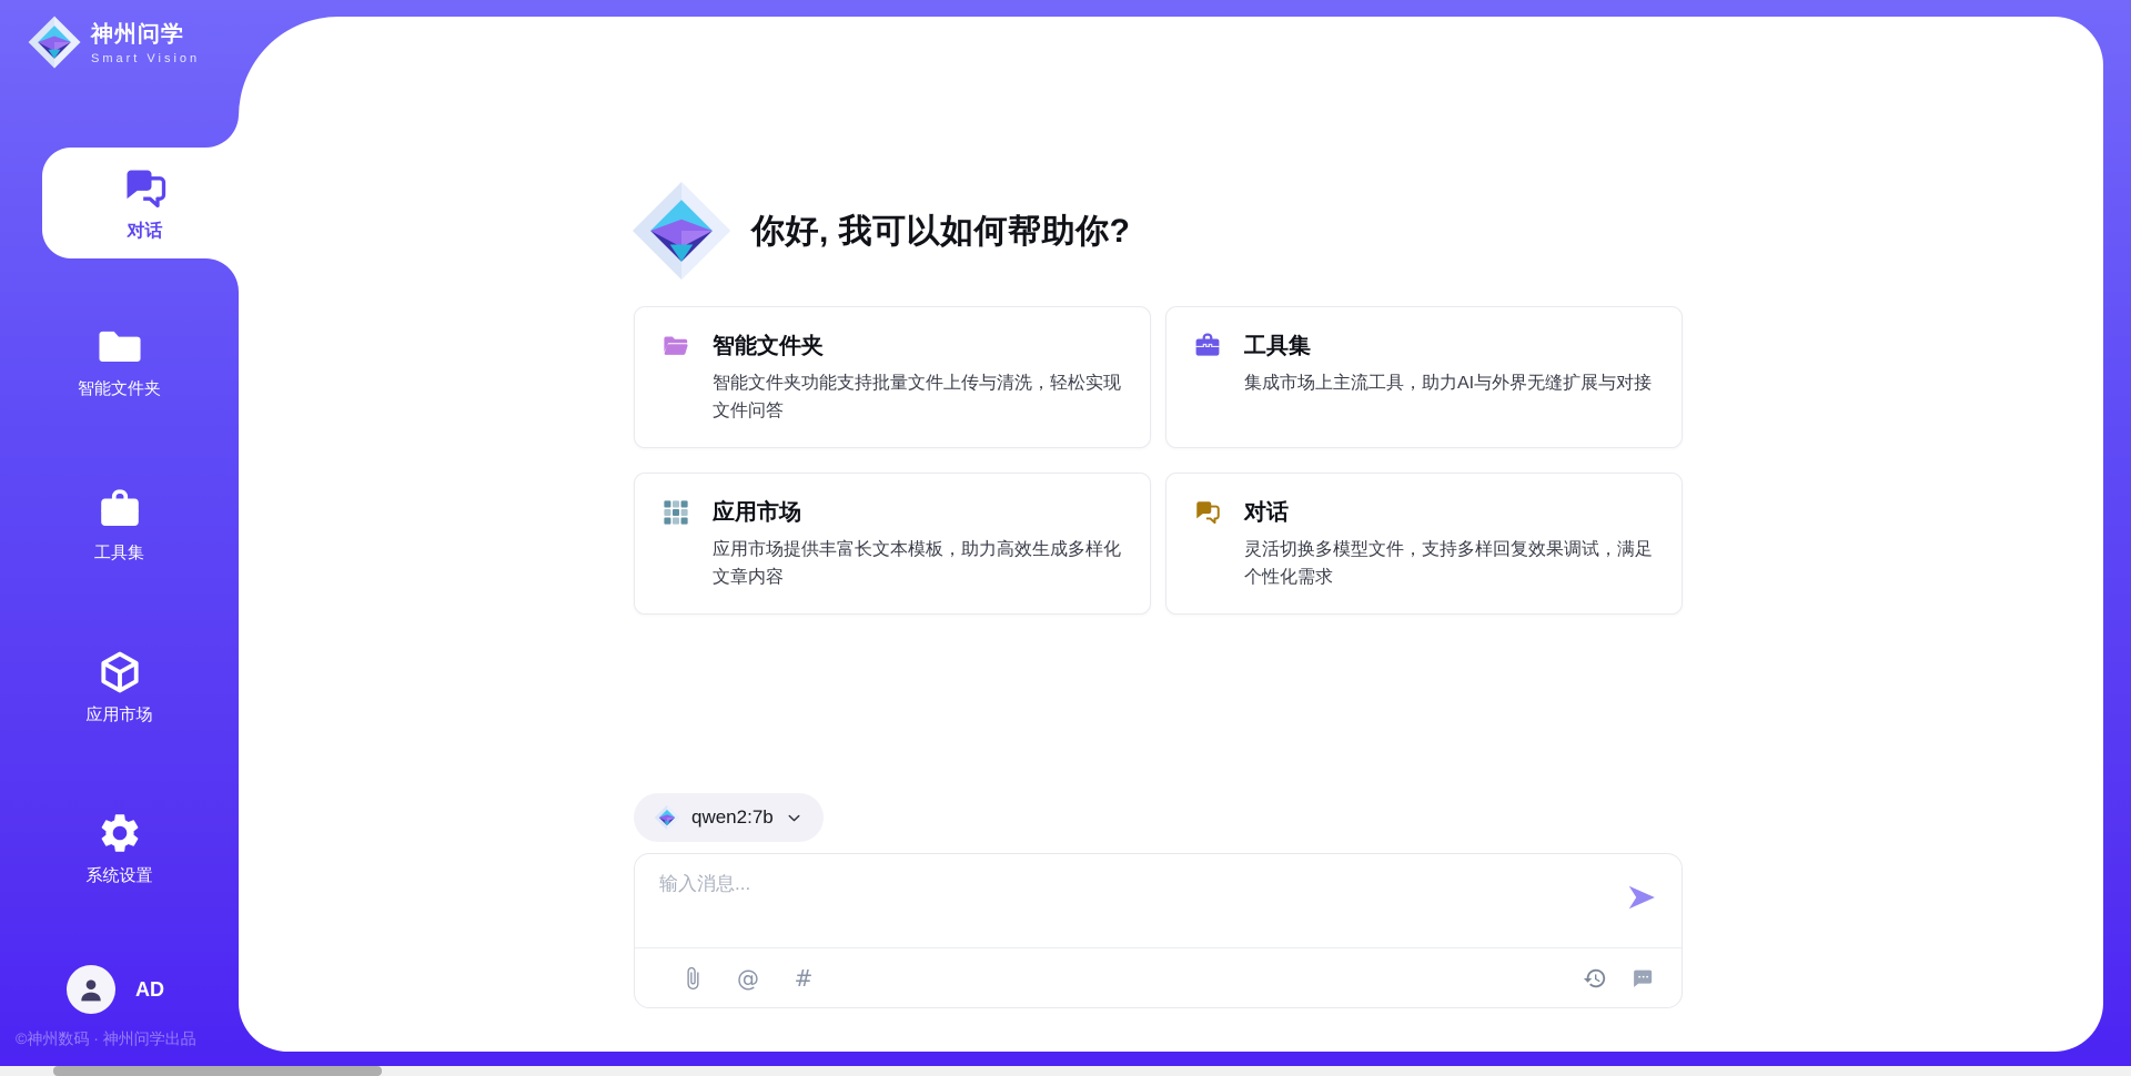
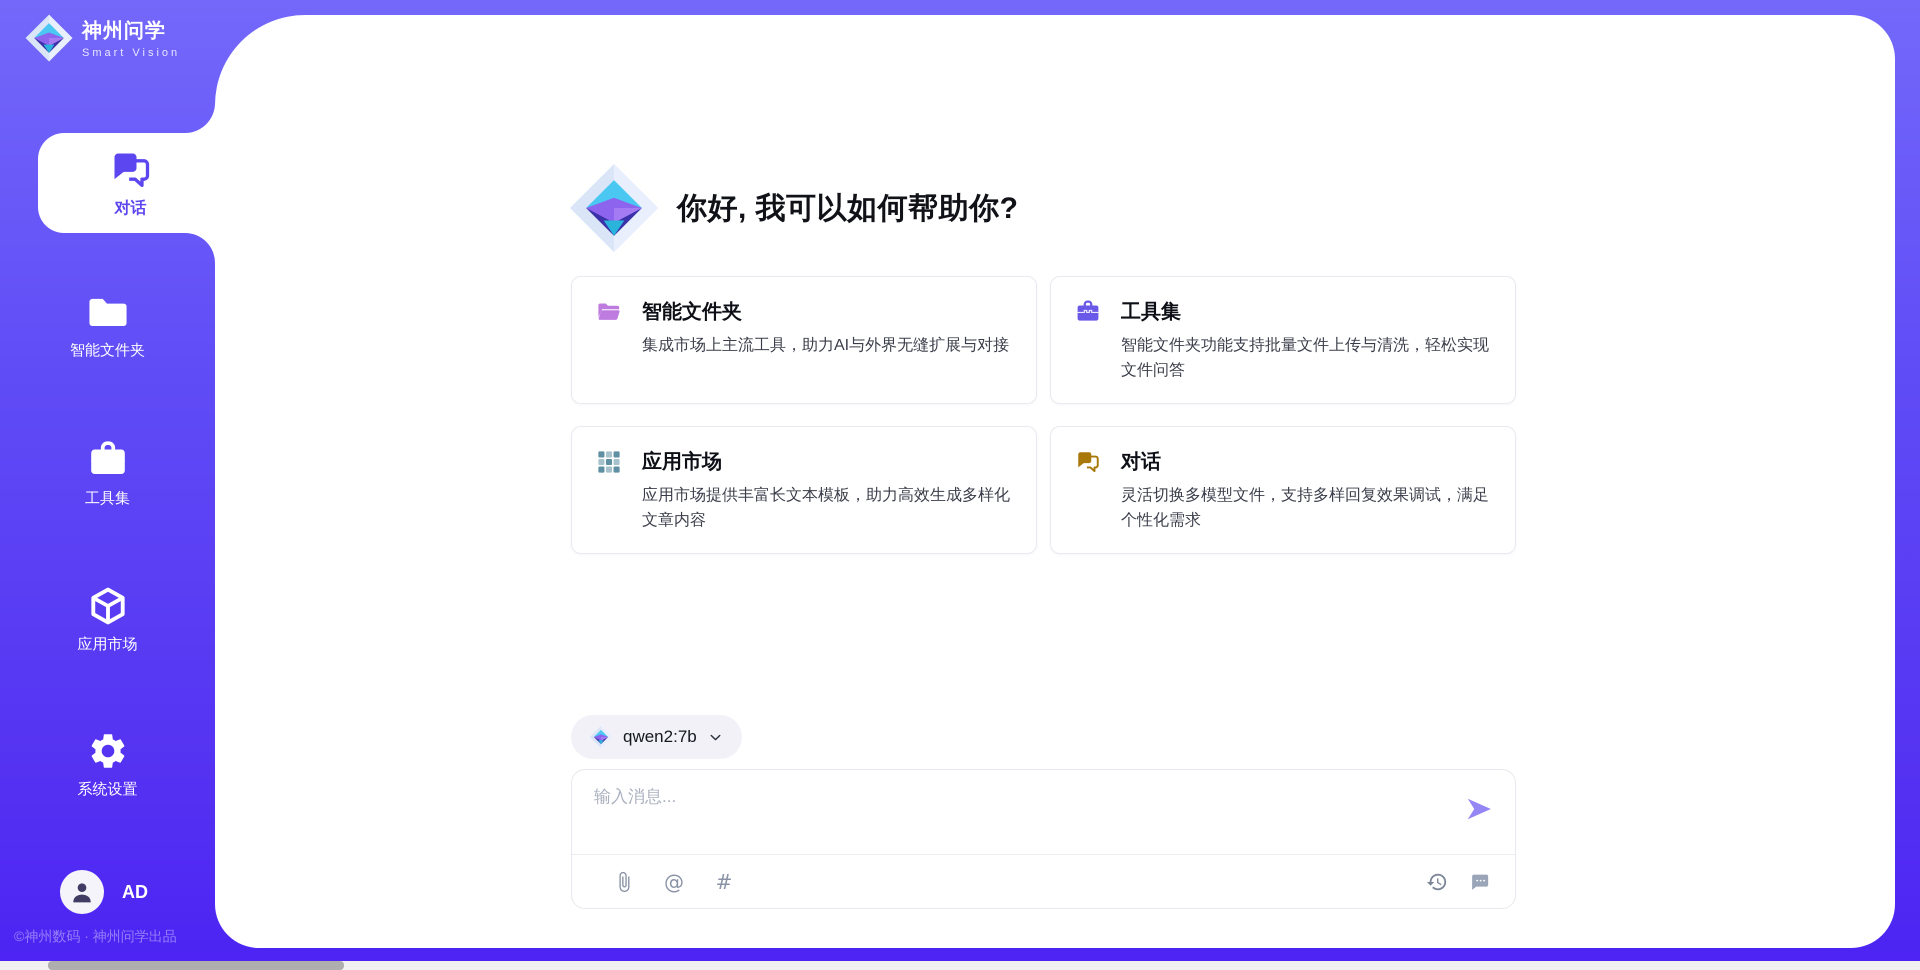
  神州问学
  Smart Vision
  对话
  智能文件夹
  工具集
  应用市场
  系统设置
  AD
  ©神州数码 · 神州问学出品
  你好, 我可以如何帮助你?
  智能文件夹
- 智能文件夹功能支持批量文件上传与清洗，轻松实现文件问答
+ 集成市场上主流工具，助力AI与外界无缝扩展与对接
  工具集
- 集成市场上主流工具，助力AI与外界无缝扩展与对接
+ 智能文件夹功能支持批量文件上传与清洗，轻松实现文件问答
  应用市场
  应用市场提供丰富长文本模板，助力高效生成多样化文章内容
  对话
  灵活切换多模型文件，支持多样回复效果调试，满足个性化需求
  qwen2:7b
  输入消息...
  @
  #
